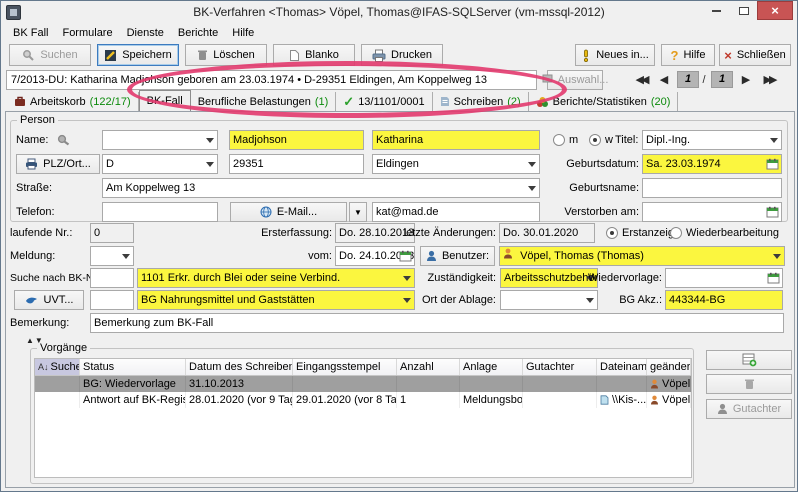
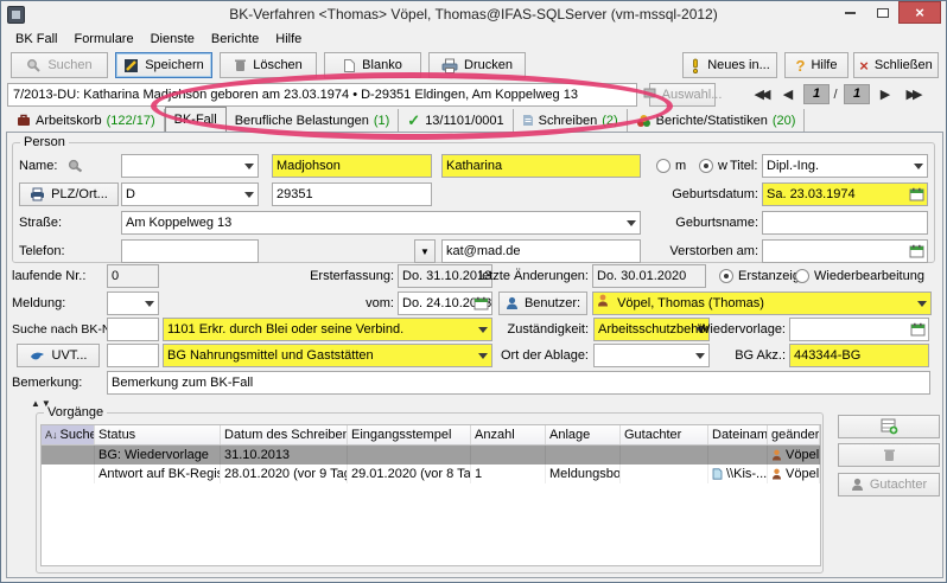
  BK-Verfahren <Thomas> Vöpel, Thomas@IFAS-SQLServer (vm-mssql-2012)
  ×
  BK Fall
  Formulare
  Dienste
  Berichte
  Hilfe
  Suchen
  Speichern
  Löschen
  Blanko
  Drucken
  Neues in...
  ?
  Hilfe
  ×
  Schließen
  7/2013-DU: Katharina Madjohson geboren am 23.03.1974 • D-29351 Eldingen, Am Koppelweg 13
  Auswahl...
  ◀◀
  ◀
  1
  /
  1
  ▶
  ▶▶
  Arbeitskorb
  (122/17)
  BK-Fall
  Berufliche Belastungen
  (1)
  ✓
  13/1101/0001
  Schreiben
  (2)
  Berichte/Statistiken
  (20)
  Person
  Name:
  Madjohson
  Katharina
  m
  w
  Titel:
  Dipl.-Ing.
  PLZ/Ort...
  D
  29351
- Eldingen
  Geburtsdatum:
  Sa. 23.03.1974
  Straße:
  Am Koppelweg 13
  Geburtsname:
  Telefon:
- E-Mail...
  ▼
  kat@mad.de
  Verstorben am:
  laufende Nr.:
  0
  Ersterfassung:
- Do. 28.10.2013
+ Do. 31.10.2013
  letzte Änderungen:
  Do. 30.01.2020
  Erstanzei
  Wiederbearbeitung
  Meldung:
  vom:
  Do. 24.10.20
  Benutzer:
  Vöpel, Thomas (Thomas)
  Suche nach BK-
  1101 Erkr. durch Blei oder seine Verbind.
  Zuständigkeit:
  Arbeitsschutzbehör
  Wiedervorlage:
  UVT...
  BG Nahrungsmittel und Gaststätten
  Ort der Ablage:
  BG Akz.:
  443344-BG
  Bemerkung:
  Bemerkung zum BK-Fall
  ▲▼
  Vorgänge
  A↓
  Suche
  Status
  Datum des Schreiben
  Eingangsstempel
  Anzahl
  Anlage
  Gutachter
  Dateinam
  geänder
  BG: Wiedervorlage
  31.10.2013
  Antwort auf BK-Regis
  28.01.2020 (vor 9 Tag
  29.01.2020 (vor 8 Ta
  1
  Meldungsbo
  \\Kis-...
  Gutachter
